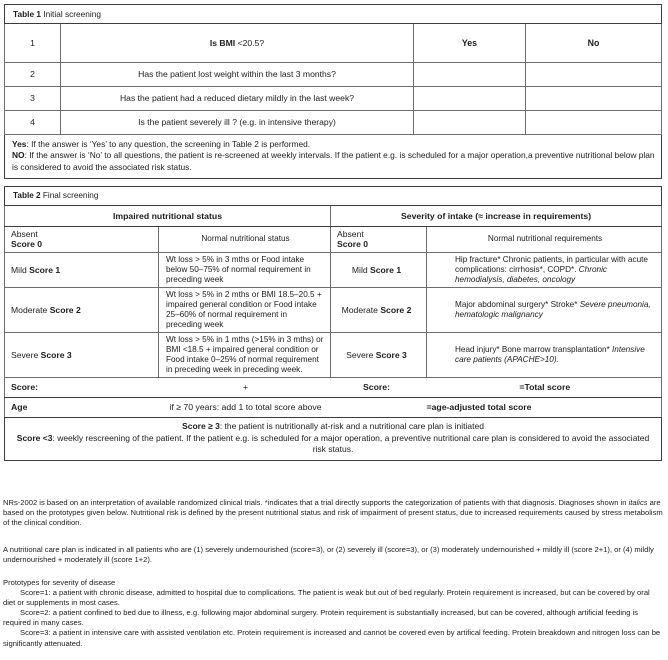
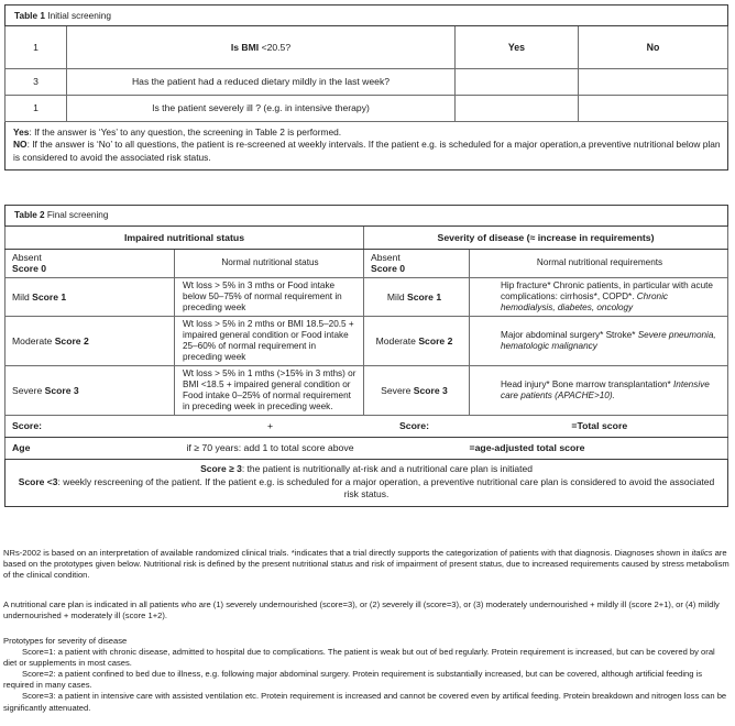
  Table 1 Initial screening
  1	Is BMI <20.5?	Yes	No
- 2	Has the patient lost weight within the last 3 months?
  3	Has the patient had a reduced dietary mildly in the last week?
- 4	Is the patient severely ill ? (e.g. in intensive therapy)
+ 1	Is the patient severely ill ? (e.g. in intensive therapy)
  Yes: If the answer is ‘Yes’ to any question, the screening in Table 2 is performed. NO: If the answer is ‘No’ to all questions, the patient is re-screened at weekly intervals. If the patient e.g. is scheduled for a major operation,a preventive nutritional below plan is considered to avoid the associated risk status.
  Table 2 Final screening
- Impaired nutritional status	Severity of intake (≈ increase in requirements)
+ Impaired nutritional status	Severity of disease (≈ increase in requirements)
  Absent Score 0	Normal nutritional status	Absent Score 0	Normal nutritional requirements
  Mild Score 1	Wt loss > 5% in 3 mths or Food intake below 50–75% of normal requirement in preceding week	Mild Score 1	Hip fracture* Chronic patients, in particular with acute complications: cirrhosis*, COPD*. Chronic hemodialysis, diabetes, oncology
  Moderate Score 2	Wt loss > 5% in 2 mths or BMI 18.5–20.5 + impaired general condition or Food intake 25–60% of normal requirement in preceding week	Moderate Score 2	Major abdominal surgery* Stroke* Severe pneumonia, hematologic malignancy
  Severe Score 3	Wt loss > 5% in 1 mths (>15% in 3 mths) or BMI <18.5 + impaired general condition or Food intake 0–25% of normal requirement in preceding week in preceding week.	Severe Score 3	Head injury* Bone marrow transplantation* Intensive care patients (APACHE>10).
  Score:	+	Score:	=Total score
  Age	if ≥ 70 years: add 1 to total score above		=age-adjusted total score
  Score ≥ 3: the patient is nutritionally at-risk and a nutritional care plan is initiated Score <3: weekly rescreening of the patient. If the patient e.g. is scheduled for a major operation, a preventive nutritional care plan is considered to avoid the associated risk status.
  NRs-2002 is based on an interpretation of available randomized clinical trials. *indicates that a trial directly supports the categorization of patients with that diagnosis. Diagnoses shown in italics are based on the prototypes given below. Nutritional risk is defined by the present nutritional status and risk of impairment of present status, due to increased requirements caused by stress metabolism of the clinical condition.
  A nutritional care plan is indicated in all patients who are (1) severely undernourished (score=3), or (2) severely ill (score=3), or (3) moderately undernourished + mildly ill (score 2+1), or (4) mildly undernourished + moderately ill (score 1+2).
  Prototypes for severity of disease
  Score=1: a patient with chronic disease, admitted to hospital due to complications. The patient is weak but out of bed regularly. Protein requirement is increased, but can be covered by oral diet or supplements in most cases.
  Score=2: a patient confined to bed due to illness, e.g. following major abdominal surgery. Protein requirement is substantially increased, but can be covered, although artificial feeding is required in many cases.
  Score=3: a patient in intensive care with assisted ventilation etc. Protein requirement is increased and cannot be covered even by artifical feeding. Protein breakdown and nitrogen loss can be significantly attenuated.
